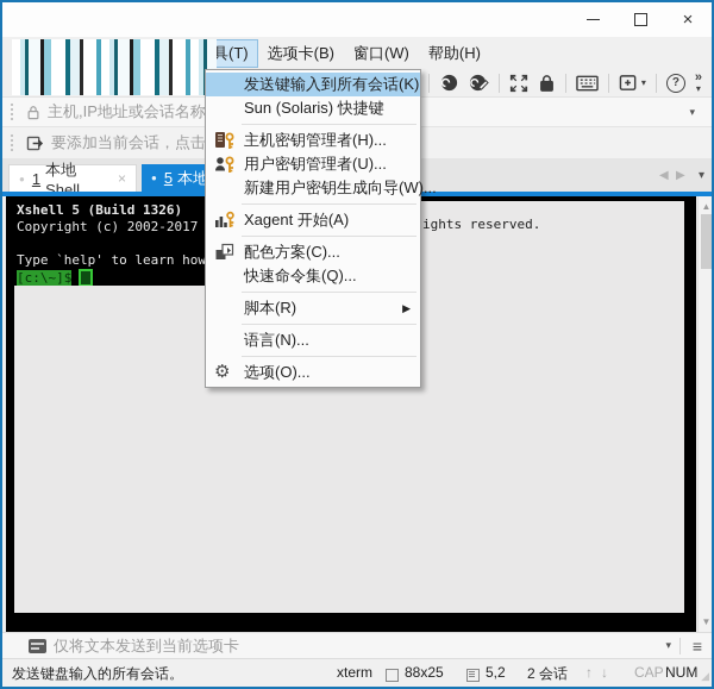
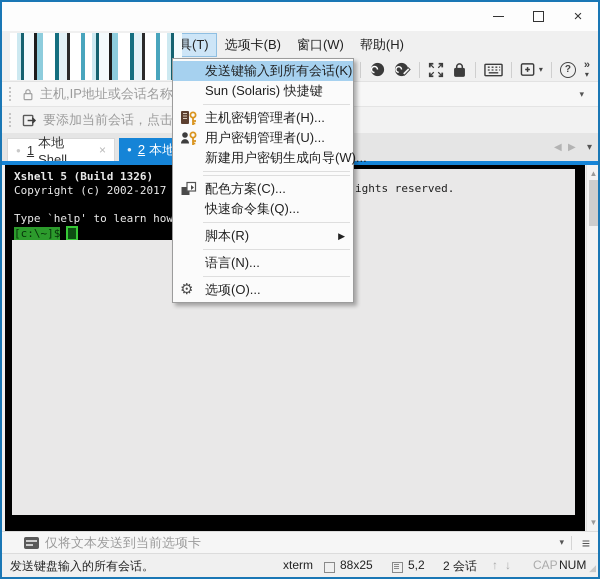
  ×
  具(T)
  选项卡(B)
  窗口(W)
  帮助(H)
  ▾
  ?
  »
  ▾
  主机,IP地址或会话名称
  ▾
  要添加当前会话，点击
  ◀
  ▶
  ▾
  ●
  1
  本地Shell
  ×
  ●
- 5
+ 2
  Xshell 5 (Build 1326)
  Copyright (c) 2002-2017
  Type `help' to learn how
  [c:\~]$
  ights reserved.
  ▲
  ▼
  仅将文本发送到当前选项卡
  ▾
  ≡
  发送键盘输入的所有会话。
  xterm
  88x25
  5,2
  2 会话
  ↑
  ↓
  CAP
  NUM
  ◢
  发送键输入到所有会话(K)
  Sun (Solaris) 快捷键
  主机密钥管理者(H)...
  用户密钥管理者(U)...
  新建用户密钥生成向导(W)...
- Xagent 开始(A)
  配色方案(C)...
  快速命令集(Q)...
  脚本(R)
  ▶
  语言(N)...
  ⚙
  选项(O)...
